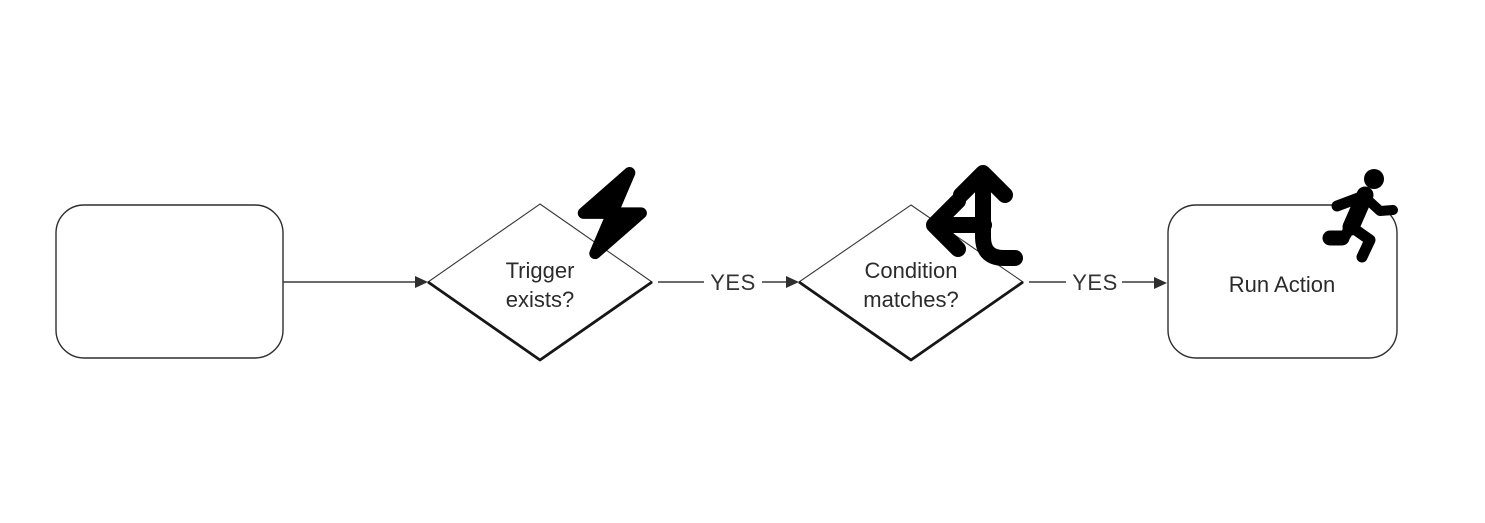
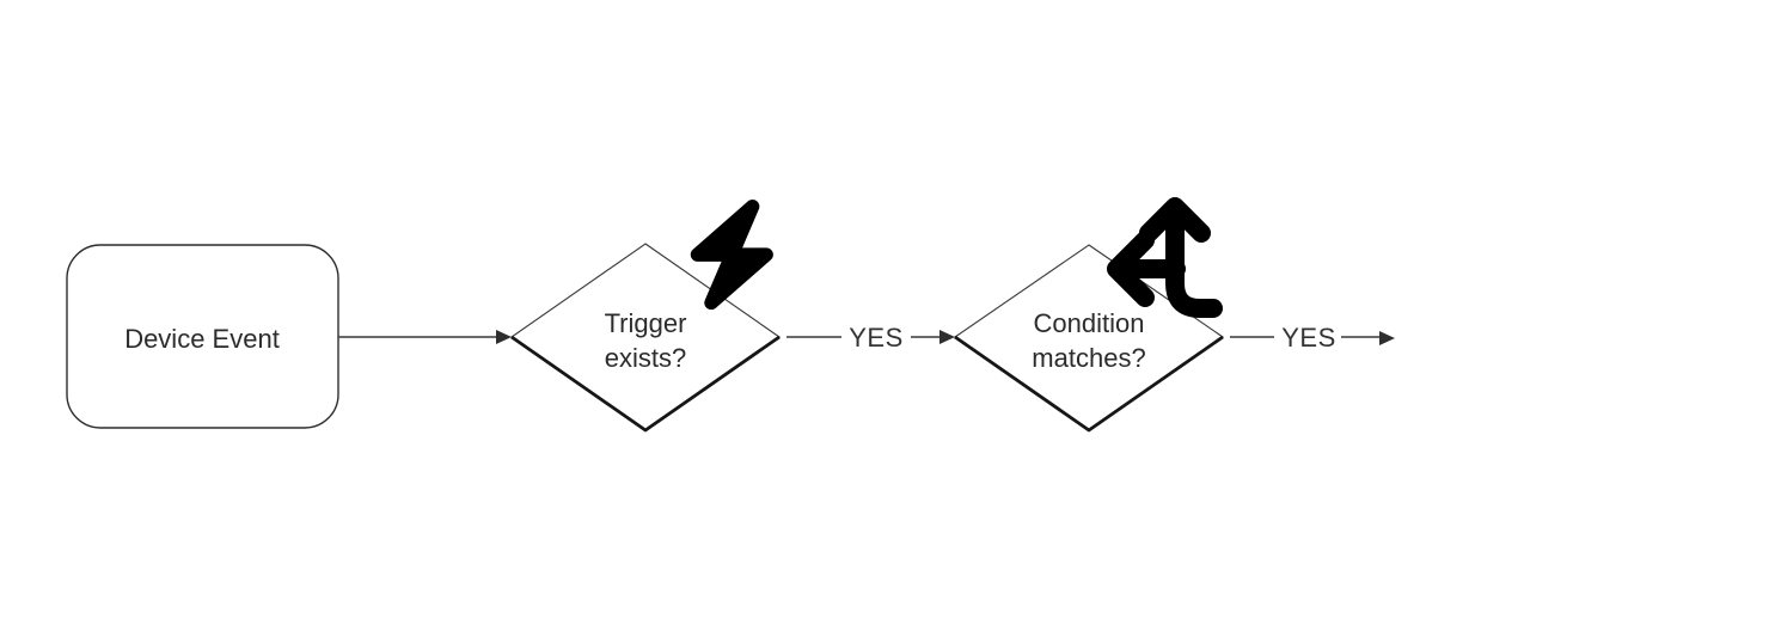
+ Device Event
  Trigger
  exists?
  YES
  Condition
  matches?
  YES
- Run Action
